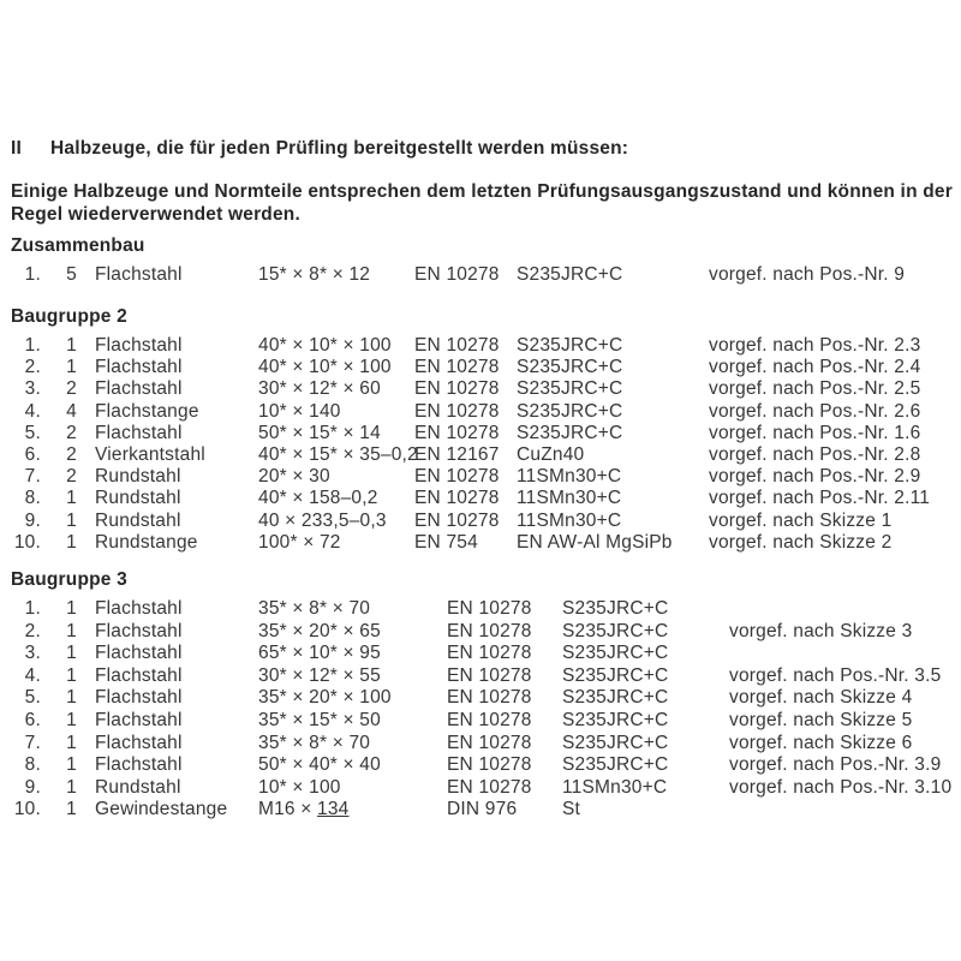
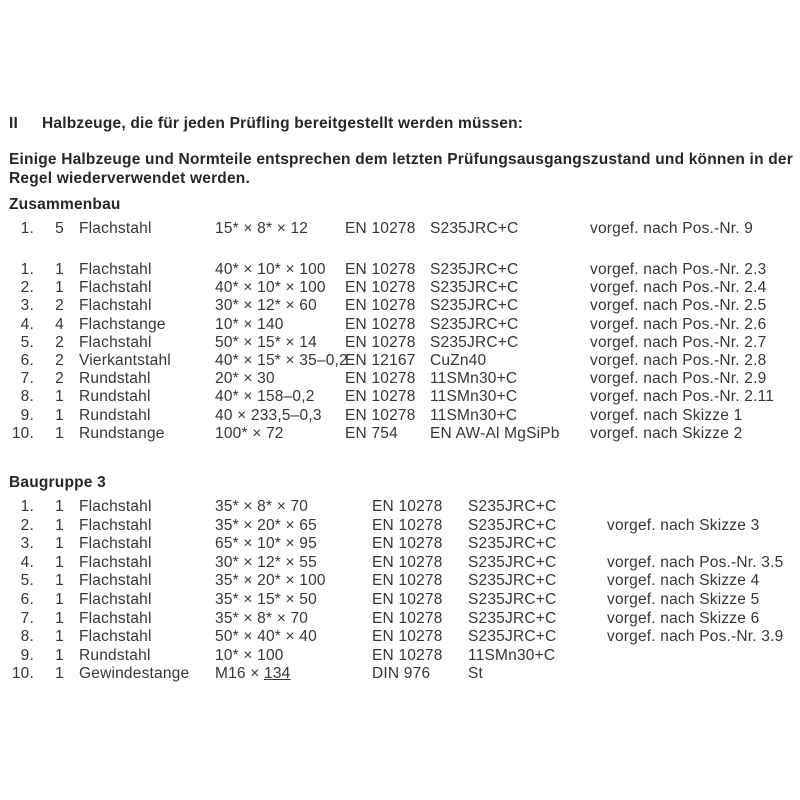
  II Halbzeuge, die für jeden Prüfling bereitgestellt werden müssen:
  Einige Halbzeuge und Normteile entsprechen dem letzten Prüfungsausgangszustand und können in der
  Regel wiederverwendet werden.
  Zusammenbau
  1.
  5
  Flachstahl
  15* × 8* × 12
  EN 10278
  S235JRC+C
  vorgef. nach Pos.-Nr. 9
- Baugruppe 2
  1.
  1
  Flachstahl
  40* × 10* × 100
  EN 10278
  S235JRC+C
  vorgef. nach Pos.-Nr. 2.3
  2.
  1
  Flachstahl
  40* × 10* × 100
  EN 10278
  S235JRC+C
  vorgef. nach Pos.-Nr. 2.4
  3.
  2
  Flachstahl
  30* × 12* × 60
  EN 10278
  S235JRC+C
  vorgef. nach Pos.-Nr. 2.5
  4.
  4
  Flachstange
  10* × 140
  EN 10278
  S235JRC+C
  vorgef. nach Pos.-Nr. 2.6
  5.
  2
  Flachstahl
  50* × 15* × 14
  EN 10278
  S235JRC+C
- vorgef. nach Pos.-Nr. 1.6
+ vorgef. nach Pos.-Nr. 2.7
  6.
  2
  Vierkantstahl
  40* × 15* × 35–0,2
  EN 12167
  CuZn40
  vorgef. nach Pos.-Nr. 2.8
  7.
  2
  Rundstahl
  20* × 30
  EN 10278
  11SMn30+C
  vorgef. nach Pos.-Nr. 2.9
  8.
  1
  Rundstahl
  40* × 158–0,2
  EN 10278
  11SMn30+C
  vorgef. nach Pos.-Nr. 2.11
  9.
  1
  Rundstahl
  40 × 233,5–0,3
  EN 10278
  11SMn30+C
  vorgef. nach Skizze 1
  10.
  1
  Rundstange
  100* × 72
  EN 754
  EN AW-Al MgSiPb
  vorgef. nach Skizze 2
  Baugruppe 3
  1.
  1
  Flachstahl
  35* × 8* × 70
  EN 10278
  S235JRC+C
  2.
  1
  Flachstahl
  35* × 20* × 65
  EN 10278
  S235JRC+C
  vorgef. nach Skizze 3
  3.
  1
  Flachstahl
  65* × 10* × 95
  EN 10278
  S235JRC+C
  4.
  1
  Flachstahl
  30* × 12* × 55
  EN 10278
  S235JRC+C
  vorgef. nach Pos.-Nr. 3.5
  5.
  1
  Flachstahl
  35* × 20* × 100
  EN 10278
  S235JRC+C
  vorgef. nach Skizze 4
  6.
  1
  Flachstahl
  35* × 15* × 50
  EN 10278
  S235JRC+C
  vorgef. nach Skizze 5
  7.
  1
  Flachstahl
  35* × 8* × 70
  EN 10278
  S235JRC+C
  vorgef. nach Skizze 6
  8.
  1
  Flachstahl
  50* × 40* × 40
  EN 10278
  S235JRC+C
  vorgef. nach Pos.-Nr. 3.9
  9.
  1
  Rundstahl
  10* × 100
  EN 10278
  11SMn30+C
- vorgef. nach Pos.-Nr. 3.10
  10.
  1
  Gewindestange
  M16 × 134
  DIN 976
  St
